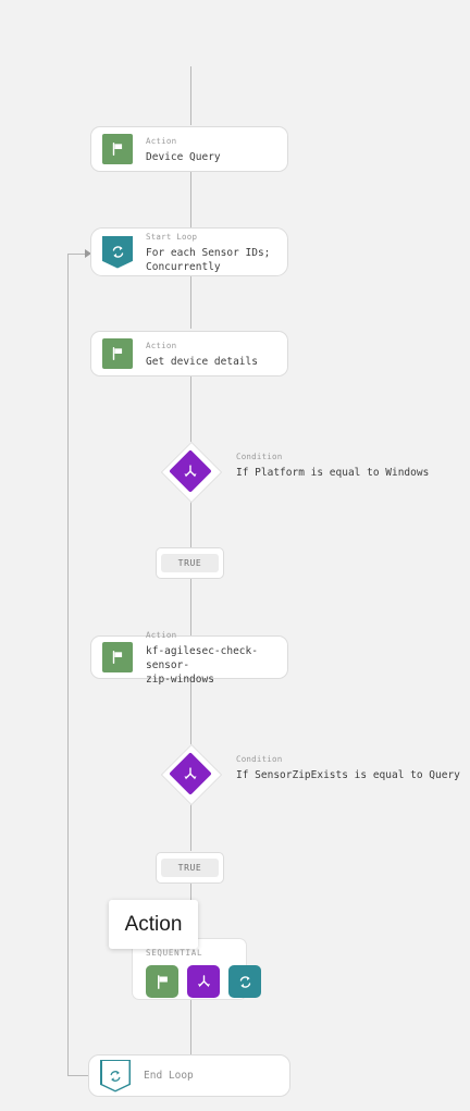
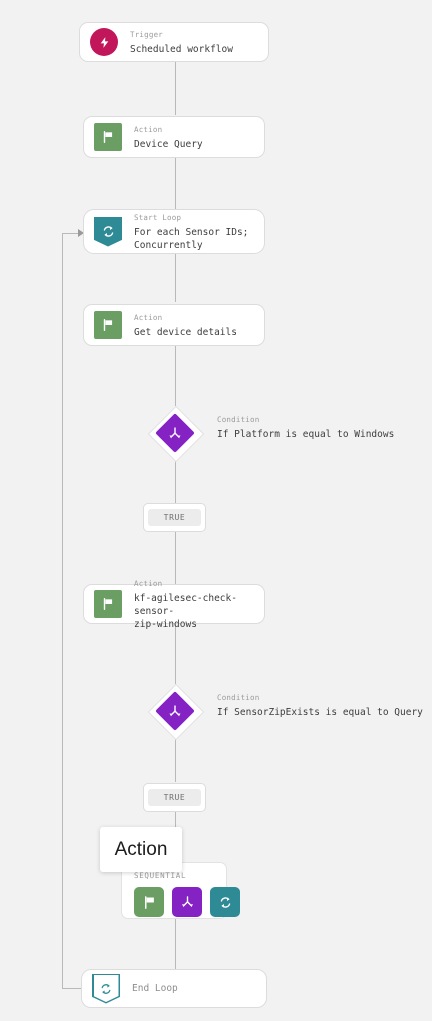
+ Trigger
+ Scheduled workflow
  Action
  Device Query
  Start Loop
  For each Sensor IDs;
  Concurrently
  Action
  Get device details
  Condition
  If Platform is equal to Windows
  TRUE
  Action
  kf-agilesec-check-sensor-
  zip-windows
  Condition
  If SensorZipExists is equal to Query
  TRUE
  SEQUENTIAL
  Action
  End Loop
